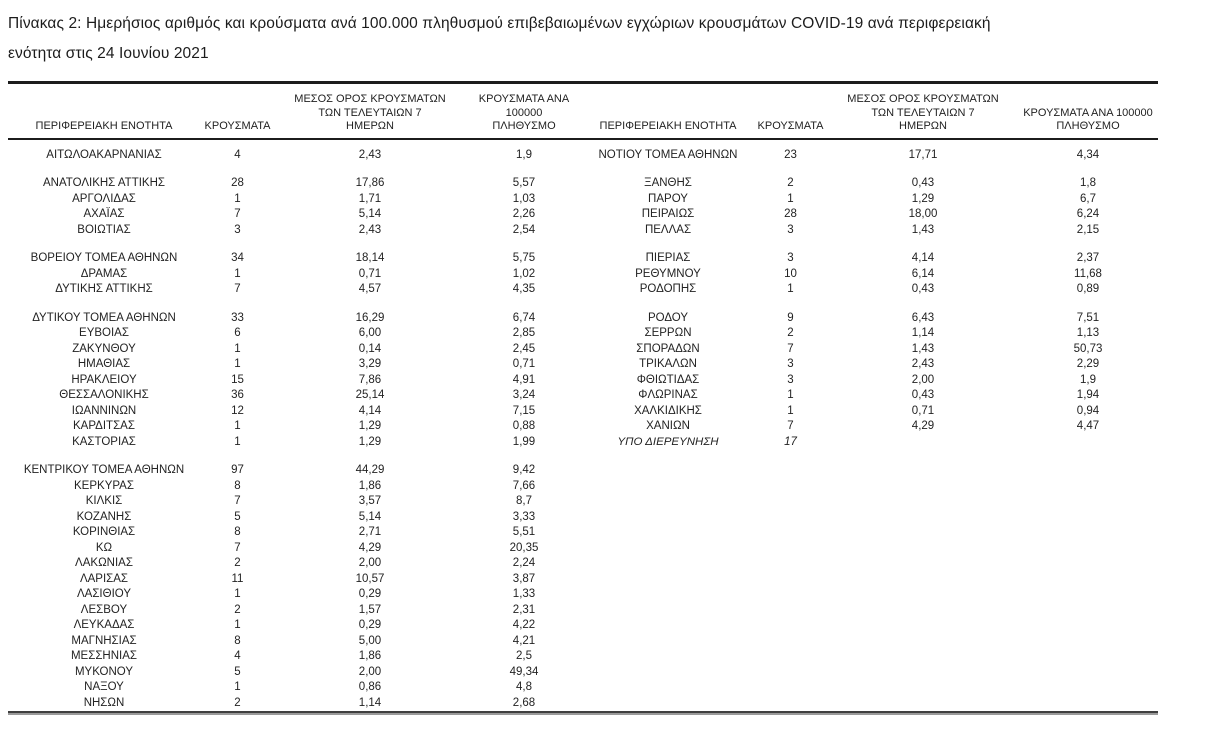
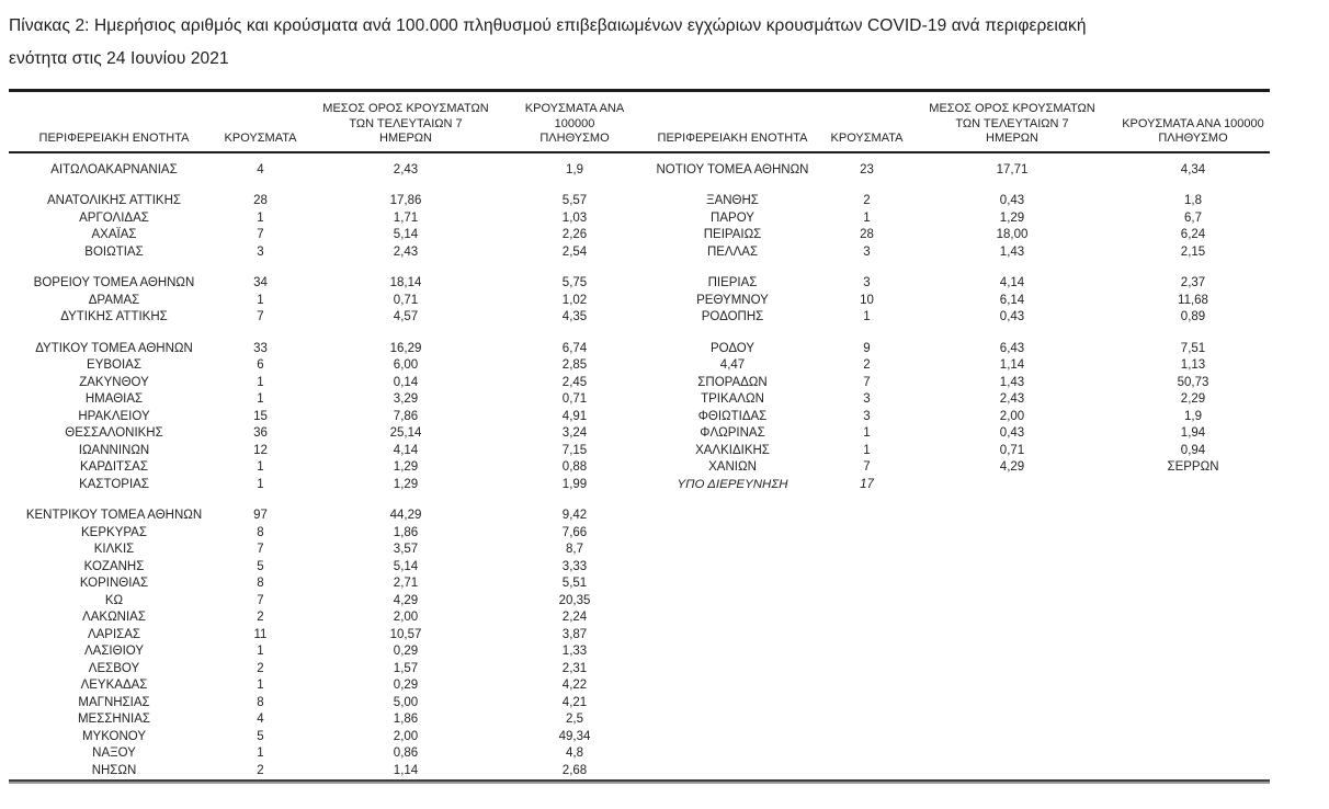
  Πίνακας 2: Ημερήσιος αριθμός και κρούσματα ανά 100.000 πληθυσμού επιβεβαιωμένων εγχώριων κρουσμάτων COVID-19 ανά περιφερειακή
  ενότητα στις 24 Ιουνίου 2021
  ΠΕΡΙΦΕΡΕΙΑΚΗ ΕΝΟΤΗΤΑ	ΚΡΟΥΣΜΑΤΑ	ΜΕΣΟΣ ΟΡΟΣ ΚΡΟΥΣΜΑΤΩΝ ΤΩΝ ΤΕΛΕΥΤΑΙΩΝ 7 ΗΜΕΡΩΝ	ΚΡΟΥΣΜΑΤΑ ΑΝΑ 100000 ΠΛΗΘΥΣΜΟ	ΠΕΡΙΦΕΡΕΙΑΚΗ ΕΝΟΤΗΤΑ	ΚΡΟΥΣΜΑΤΑ	ΜΕΣΟΣ ΟΡΟΣ ΚΡΟΥΣΜΑΤΩΝ ΤΩΝ ΤΕΛΕΥΤΑΙΩΝ 7 ΗΜΕΡΩΝ	ΚΡΟΥΣΜΑΤΑ ΑΝΑ 100000 ΠΛΗΘΥΣΜΟ
  ΑΙΤΩΛΟΑΚΑΡΝΑΝΙΑΣ	4	2,43	1,9	ΝΟΤΙΟΥ ΤΟΜΕΑ ΑΘΗΝΩΝ	23	17,71	4,34
  ΑΝΑΤΟΛΙΚΗΣ ΑΤΤΙΚΗΣ	28	17,86	5,57	ΞΑΝΘΗΣ	2	0,43	1,8
  ΑΡΓΟΛΙΔΑΣ	1	1,71	1,03	ΠΑΡΟΥ	1	1,29	6,7
  ΑΧΑΪΑΣ	7	5,14	2,26	ΠΕΙΡΑΙΩΣ	28	18,00	6,24
  ΒΟΙΩΤΙΑΣ	3	2,43	2,54	ΠΕΛΛΑΣ	3	1,43	2,15
  ΒΟΡΕΙΟΥ ΤΟΜΕΑ ΑΘΗΝΩΝ	34	18,14	5,75	ΠΙΕΡΙΑΣ	3	4,14	2,37
  ΔΡΑΜΑΣ	1	0,71	1,02	ΡΕΘΥΜΝΟΥ	10	6,14	11,68
  ΔΥΤΙΚΗΣ ΑΤΤΙΚΗΣ	7	4,57	4,35	ΡΟΔΟΠΗΣ	1	0,43	0,89
  ΔΥΤΙΚΟΥ ΤΟΜΕΑ ΑΘΗΝΩΝ	33	16,29	6,74	ΡΟΔΟΥ	9	6,43	7,51
- ΕΥΒΟΙΑΣ	6	6,00	2,85	ΣΕΡΡΩΝ	2	1,14	1,13
+ ΕΥΒΟΙΑΣ	6	6,00	2,85	4,47	2	1,14	1,13
  ΖΑΚΥΝΘΟΥ	1	0,14	2,45	ΣΠΟΡΑΔΩΝ	7	1,43	50,73
  ΗΜΑΘΙΑΣ	1	3,29	0,71	ΤΡΙΚΑΛΩΝ	3	2,43	2,29
  ΗΡΑΚΛΕΙΟΥ	15	7,86	4,91	ΦΘΙΩΤΙΔΑΣ	3	2,00	1,9
  ΘΕΣΣΑΛΟΝΙΚΗΣ	36	25,14	3,24	ΦΛΩΡΙΝΑΣ	1	0,43	1,94
  ΙΩΑΝΝΙΝΩΝ	12	4,14	7,15	ΧΑΛΚΙΔΙΚΗΣ	1	0,71	0,94
- ΚΑΡΔΙΤΣΑΣ	1	1,29	0,88	ΧΑΝΙΩΝ	7	4,29	4,47
+ ΚΑΡΔΙΤΣΑΣ	1	1,29	0,88	ΧΑΝΙΩΝ	7	4,29	ΣΕΡΡΩΝ
  ΚΑΣΤΟΡΙΑΣ	1	1,29	1,99	ΥΠΟ ΔΙΕΡΕΥΝΗΣΗ	17
  ΚΕΝΤΡΙΚΟΥ ΤΟΜΕΑ ΑΘΗΝΩΝ	97	44,29	9,42
  ΚΕΡΚΥΡΑΣ	8	1,86	7,66
  ΚΙΛΚΙΣ	7	3,57	8,7
  ΚΟΖΑΝΗΣ	5	5,14	3,33
  ΚΟΡΙΝΘΙΑΣ	8	2,71	5,51
  ΚΩ	7	4,29	20,35
  ΛΑΚΩΝΙΑΣ	2	2,00	2,24
  ΛΑΡΙΣΑΣ	11	10,57	3,87
  ΛΑΣΙΘΙΟΥ	1	0,29	1,33
  ΛΕΣΒΟΥ	2	1,57	2,31
  ΛΕΥΚΑΔΑΣ	1	0,29	4,22
  ΜΑΓΝΗΣΙΑΣ	8	5,00	4,21
  ΜΕΣΣΗΝΙΑΣ	4	1,86	2,5
  ΜΥΚΟΝΟΥ	5	2,00	49,34
  ΝΑΞΟΥ	1	0,86	4,8
  ΝΗΣΩΝ	2	1,14	2,68
